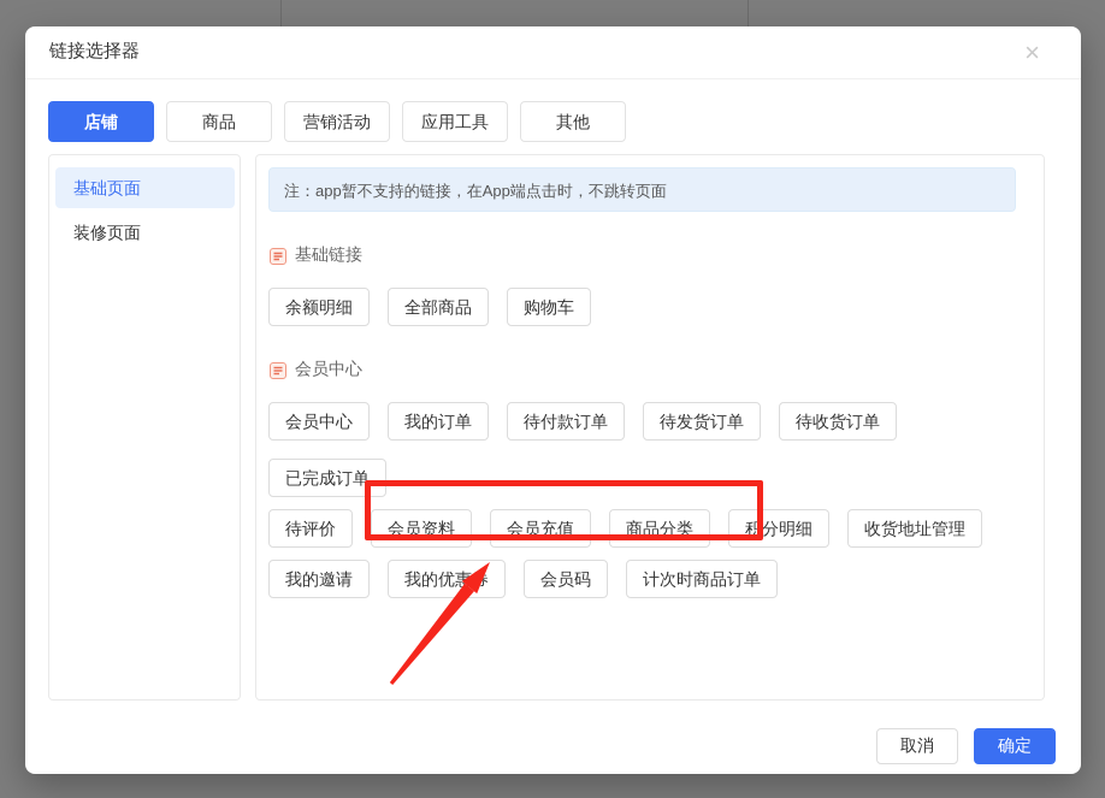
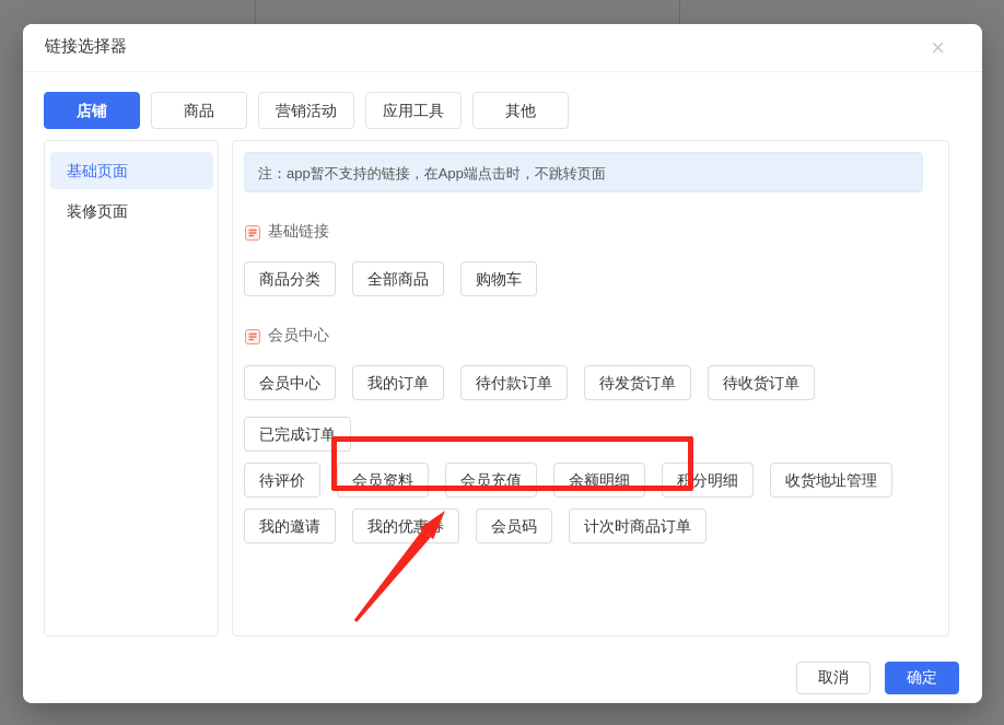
  链接选择器
  ×
  店铺
  商品
  营销活动
  应用工具
  其他
  基础页面
  装修页面
  注：app暂不支持的链接，在App端点击时，不跳转页面
  基础链接
- 余额明细
+ 商品分类
  全部商品
  购物车
  会员中心
  会员中心
  我的订单
  待付款订单
  待发货订单
  待收货订单
  已完成订单
  待评价
  会员资料
  会员充值
- 商品分类
+ 余额明细
  积分明细
  收货地址管理
  我的邀请
  我的优惠
  会员码
  计次时商品订单
  取消
  确定
